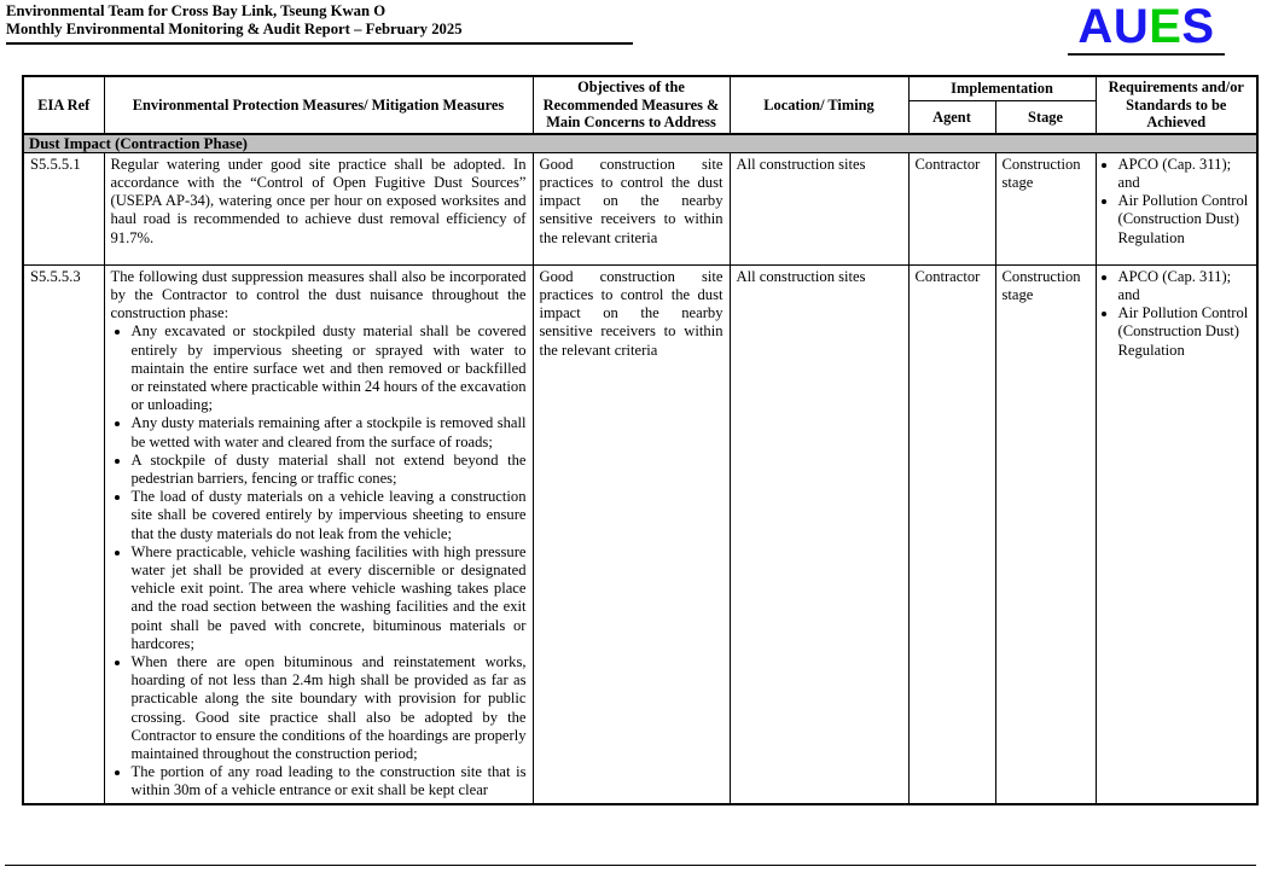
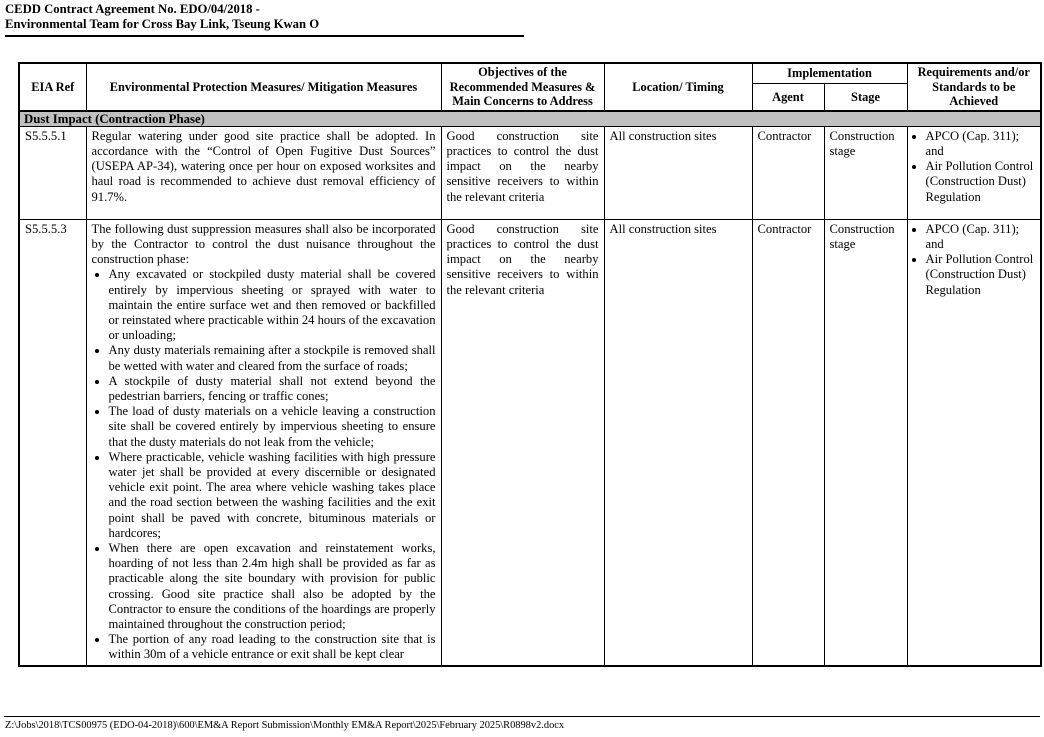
+ CEDD Contract Agreement No. EDO/04/2018 -
  Environmental Team for Cross Bay Link, Tseung Kwan O
- Monthly Environmental Monitoring & Audit Report – February 2025
- AUES
  EIA Ref	Environmental Protection Measures/ Mitigation Measures	Objectives of the Recommended Measures & Main Concerns to Address	Location/ Timing	Implementation	Requirements and/or Standards to be Achieved
  Agent	Stage
  Dust Impact (Contraction Phase)
  S5.5.5.1	Regular watering under good site practice shall be adopted. In accordance with the “Control of Open Fugitive Dust Sources” (USEPA AP-34), watering once per hour on exposed worksites and haul road is recommended to achieve dust removal efficiency of 91.7%.	Good construction site practices to control the dust impact on the nearby sensitive receivers to within the relevant criteria	All construction sites	Contractor	Construction stage	APCO (Cap. 311); andAir Pollution Control (Construction Dust) Regulation
- S5.5.5.3	The following dust suppression measures shall also be incorporated by the Contractor to control the dust nuisance throughout the construction phase: Any excavated or stockpiled dusty material shall be covered entirely by impervious sheeting or sprayed with water to maintain the entire surface wet and then removed or backfilled or reinstated where practicable within 24 hours of the excavation or unloading;Any dusty materials remaining after a stockpile is removed shall be wetted with water and cleared from the surface of roads;A stockpile of dusty material shall not extend beyond the pedestrian barriers, fencing or traffic cones;The load of dusty materials on a vehicle leaving a construction site shall be covered entirely by impervious sheeting to ensure that the dusty materials do not leak from the vehicle;Where practicable, vehicle washing facilities with high pressure water jet shall be provided at every discernible or designated vehicle exit point. The area where vehicle washing takes place and the road section between the washing facilities and the exit point shall be paved with concrete, bituminous materials or hardcores;When there are open bituminous and reinstatement works, hoarding of not less than 2.4m high shall be provided as far as practicable along the site boundary with provision for public crossing. Good site practice shall also be adopted by the Contractor to ensure the conditions of the hoardings are properly maintained throughout the construction period;The portion of any road leading to the construction site that is within 30m of a vehicle entrance or exit shall be kept clear	Good construction site practices to control the dust impact on the nearby sensitive receivers to within the relevant criteria	All construction sites	Contractor	Construction stage	APCO (Cap. 311); andAir Pollution Control (Construction Dust) Regulation
+ S5.5.5.3	The following dust suppression measures shall also be incorporated by the Contractor to control the dust nuisance throughout the construction phase: Any excavated or stockpiled dusty material shall be covered entirely by impervious sheeting or sprayed with water to maintain the entire surface wet and then removed or backfilled or reinstated where practicable within 24 hours of the excavation or unloading;Any dusty materials remaining after a stockpile is removed shall be wetted with water and cleared from the surface of roads;A stockpile of dusty material shall not extend beyond the pedestrian barriers, fencing or traffic cones;The load of dusty materials on a vehicle leaving a construction site shall be covered entirely by impervious sheeting to ensure that the dusty materials do not leak from the vehicle;Where practicable, vehicle washing facilities with high pressure water jet shall be provided at every discernible or designated vehicle exit point. The area where vehicle washing takes place and the road section between the washing facilities and the exit point shall be paved with concrete, bituminous materials or hardcores;When there are open excavation and reinstatement works, hoarding of not less than 2.4m high shall be provided as far as practicable along the site boundary with provision for public crossing. Good site practice shall also be adopted by the Contractor to ensure the conditions of the hoardings are properly maintained throughout the construction period;The portion of any road leading to the construction site that is within 30m of a vehicle entrance or exit shall be kept clear	Good construction site practices to control the dust impact on the nearby sensitive receivers to within the relevant criteria	All construction sites	Contractor	Construction stage	APCO (Cap. 311); andAir Pollution Control (Construction Dust) Regulation
+ Z:\Jobs\2018\TCS00975 (EDO-04-2018)\600\EM&A Report Submission\Monthly EM&A Report\2025\February 2025\R0898v2.docx
